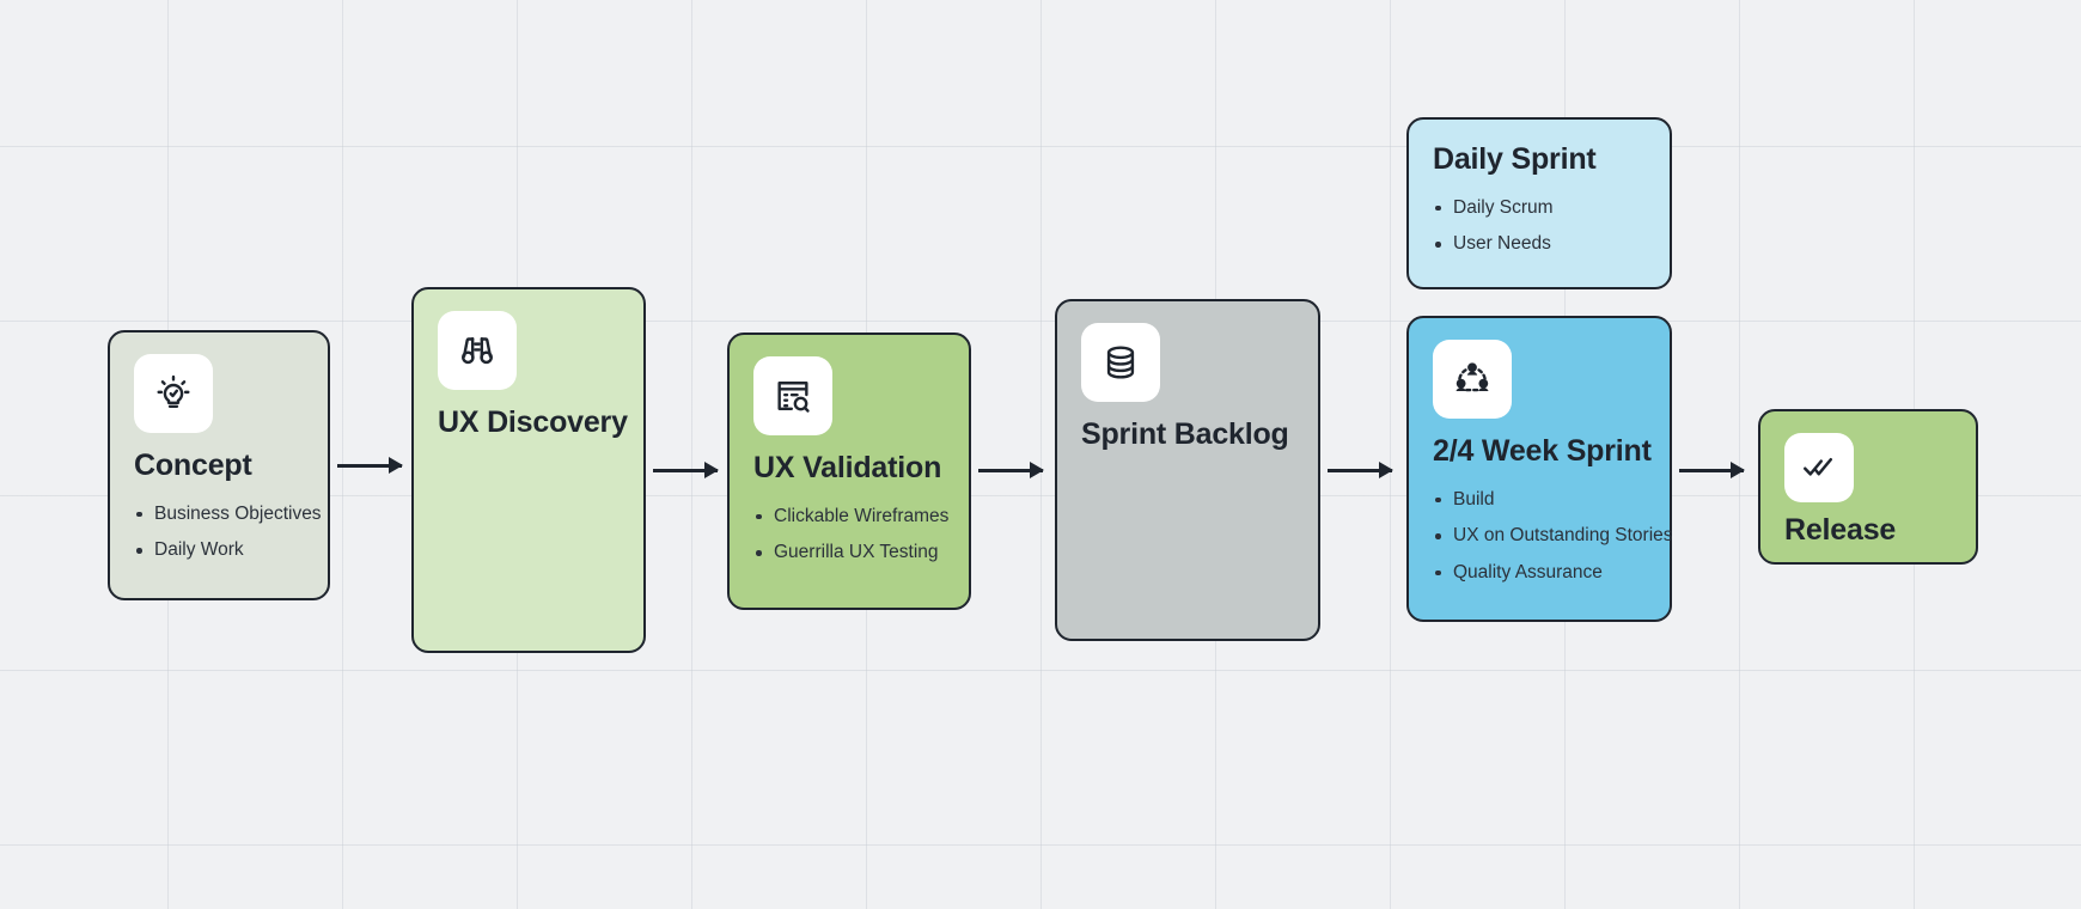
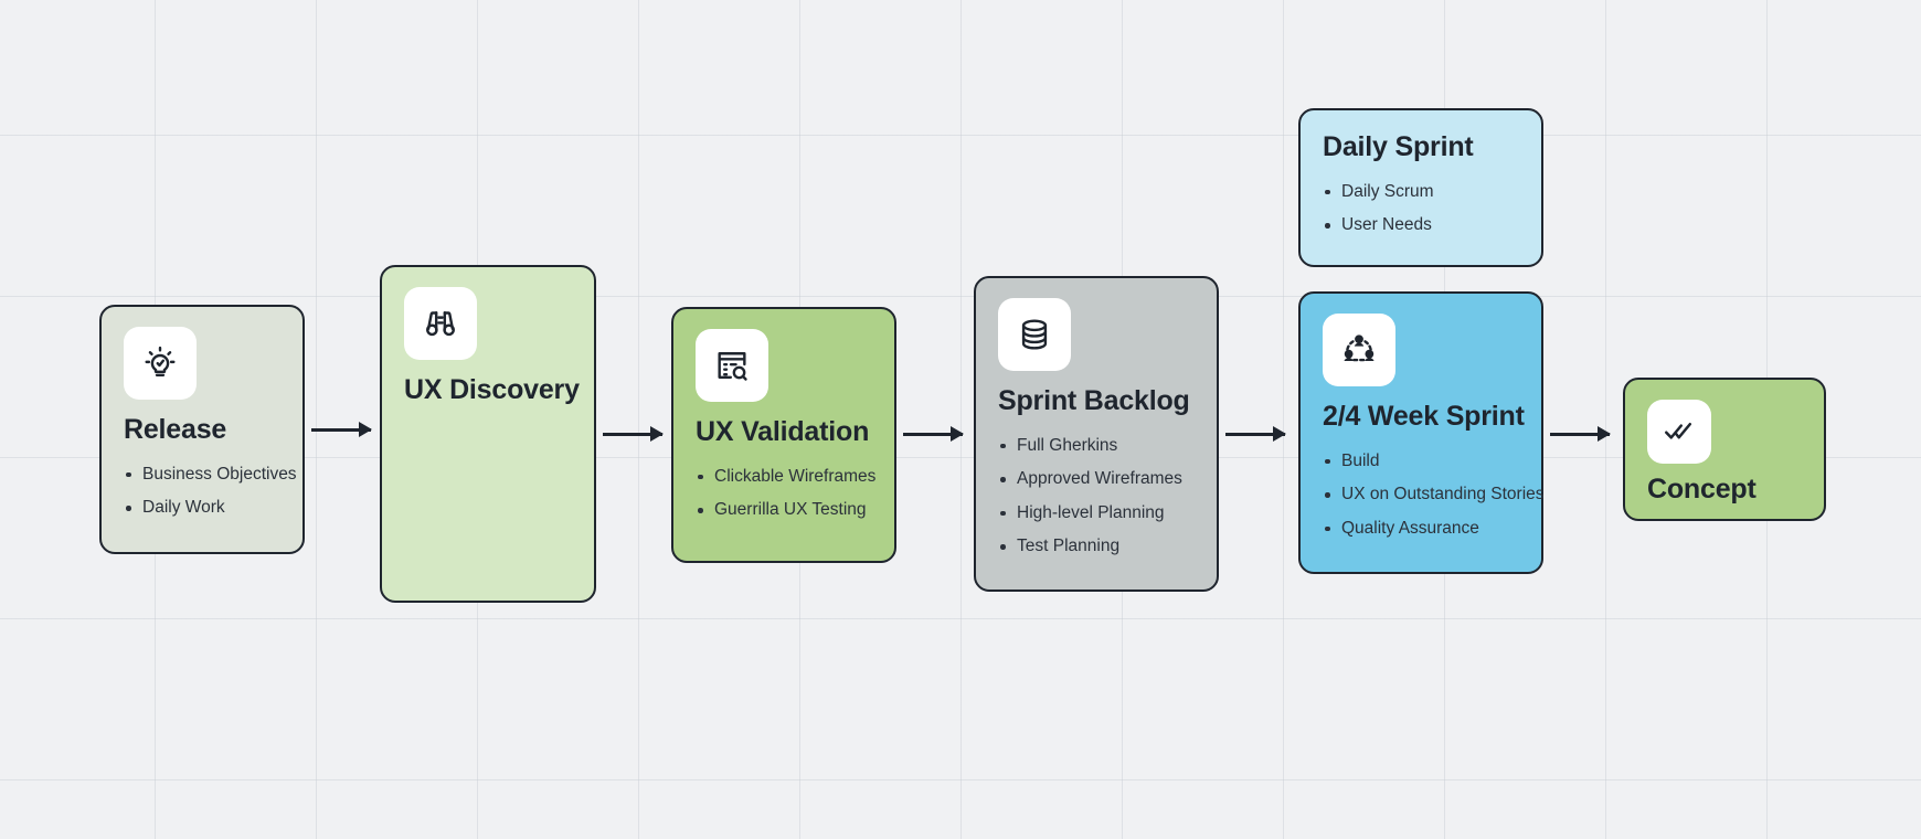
- Concept
+ Release
  Business Objectives
  Daily Work
  UX Discovery
  UX Validation
  Clickable Wireframes
  Guerrilla UX Testing
  Sprint Backlog
+ Full Gherkins
+ Approved Wireframes
+ High-level Planning
+ Test Planning
  Daily Sprint
  Daily Scrum
  User Needs
  2/4 Week Sprint
  Build
  UX on Outstanding Stories
  Quality Assurance
- Release
+ Concept
